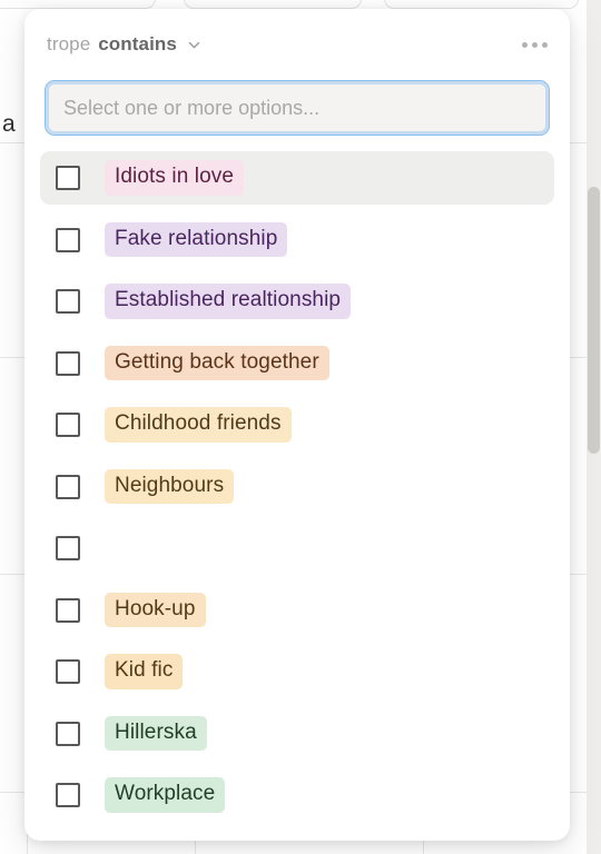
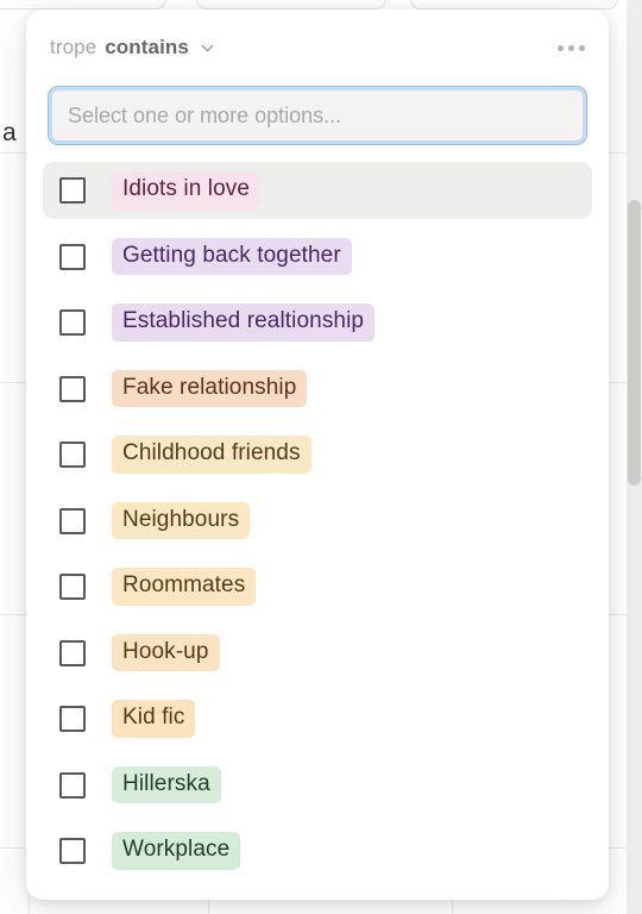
  a
  trope
  contains
  Select one or more options...
  Idiots in love
- Fake relationship
+ Getting back together
  Established realtionship
- Getting back together
+ Fake relationship
  Childhood friends
  Neighbours
+ Roommates
  Hook-up
  Kid fic
  Hillerska
  Workplace
